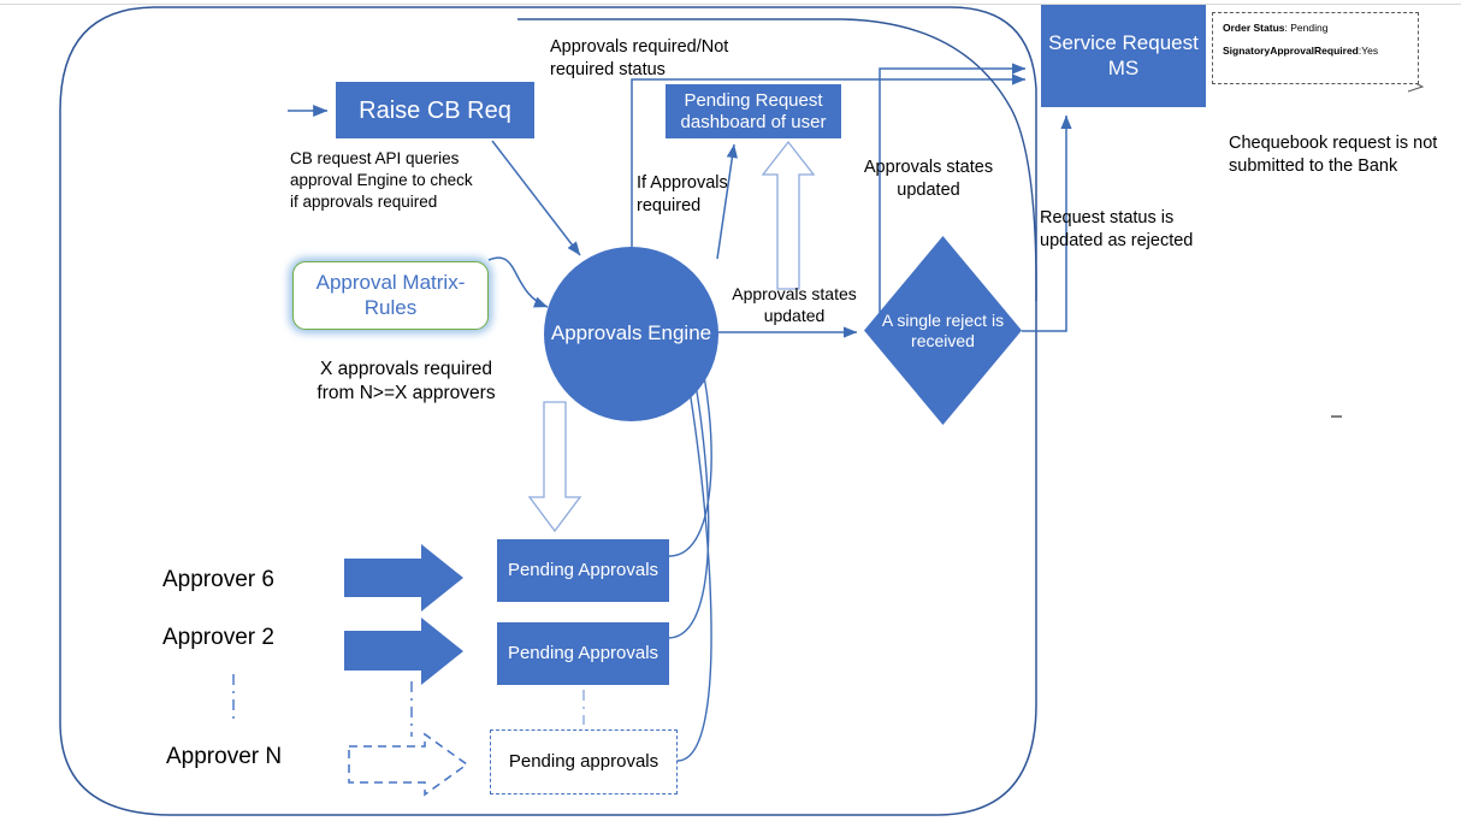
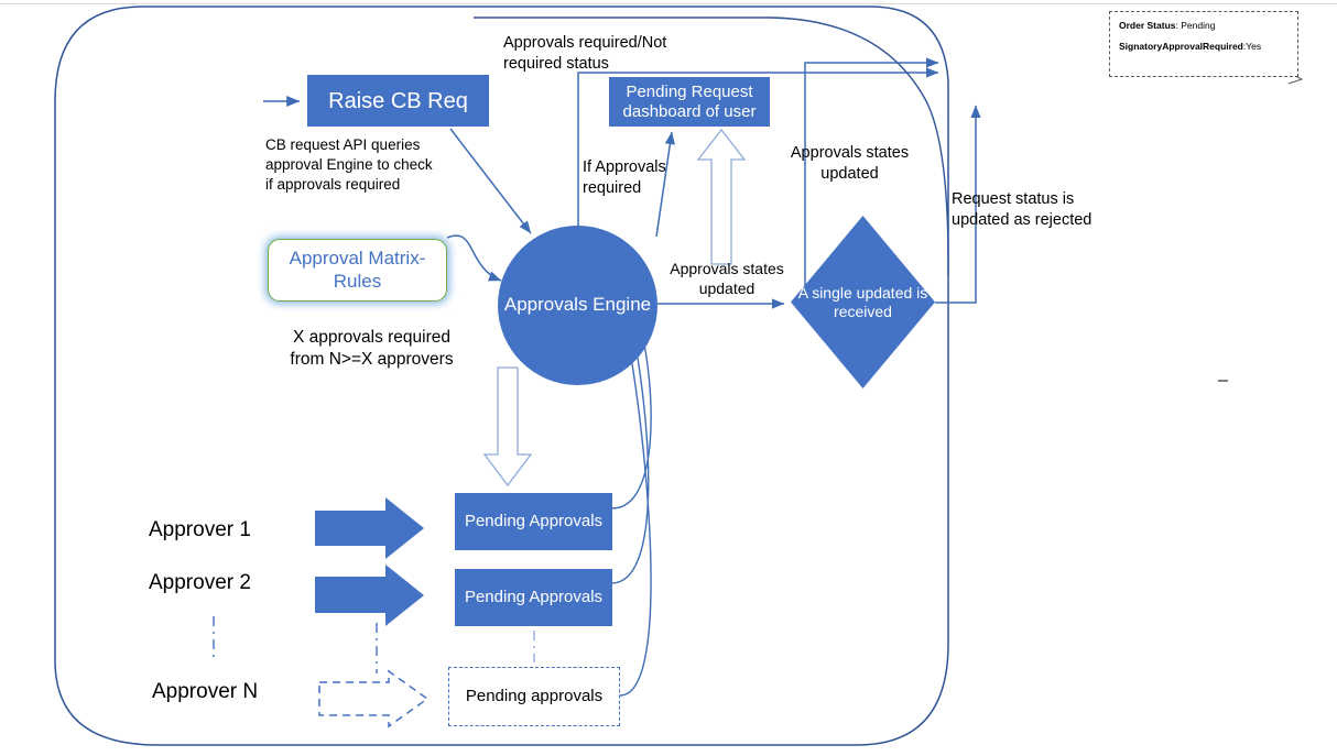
  Raise CB Req
  Approval Matrix-Rules
  Approvals Engine
  Pending Request dashboard of user
- Service Request MS
- A single reject is received
+ A single updated is received
  Pending Approvals
  Pending Approvals
  Pending approvals
  Order Status: Pending
  SignatoryApprovalRequired:Yes
  Approvals required/Not
  required status
  CB request API queries
  approval Engine to check
  if approvals required
  If Approvals
  required
  X approvals required
  from N>=X approvers
  Approvals states
  updated
  Approvals states
  updated
  Request status is
  updated as rejected
- Chequebook request is not
- submitted to the Bank
- Approver 6
+ Approver 1
  Approver 2
  Approver N
